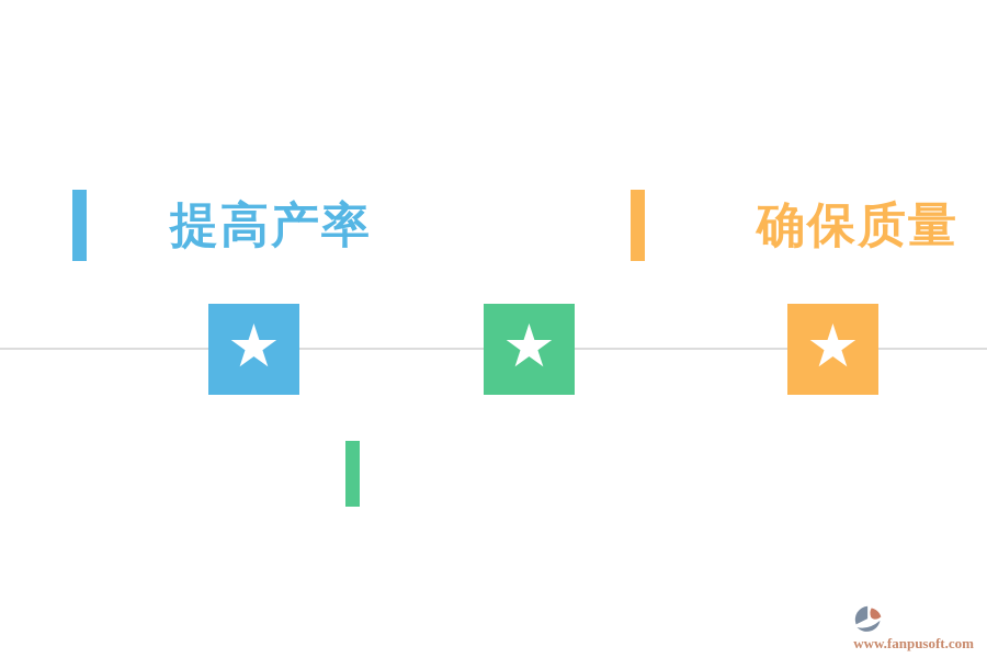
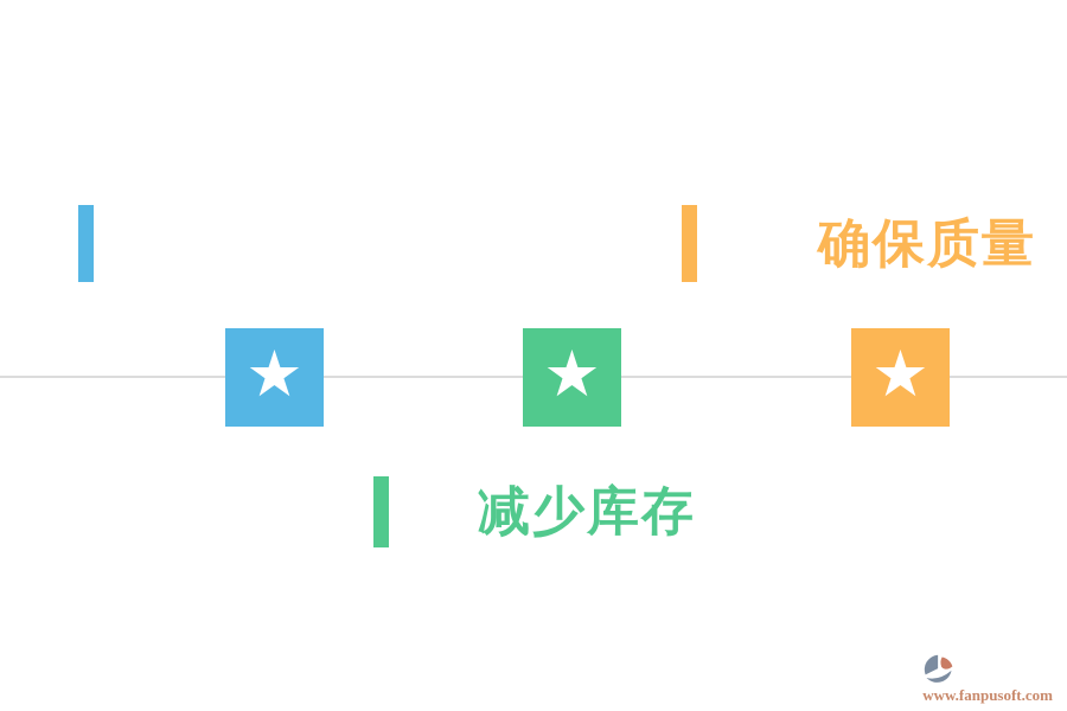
- 提高产率
  确保质量
+ 减少库存
  ★
  ★
  ★
  www.fanpusoft.com
